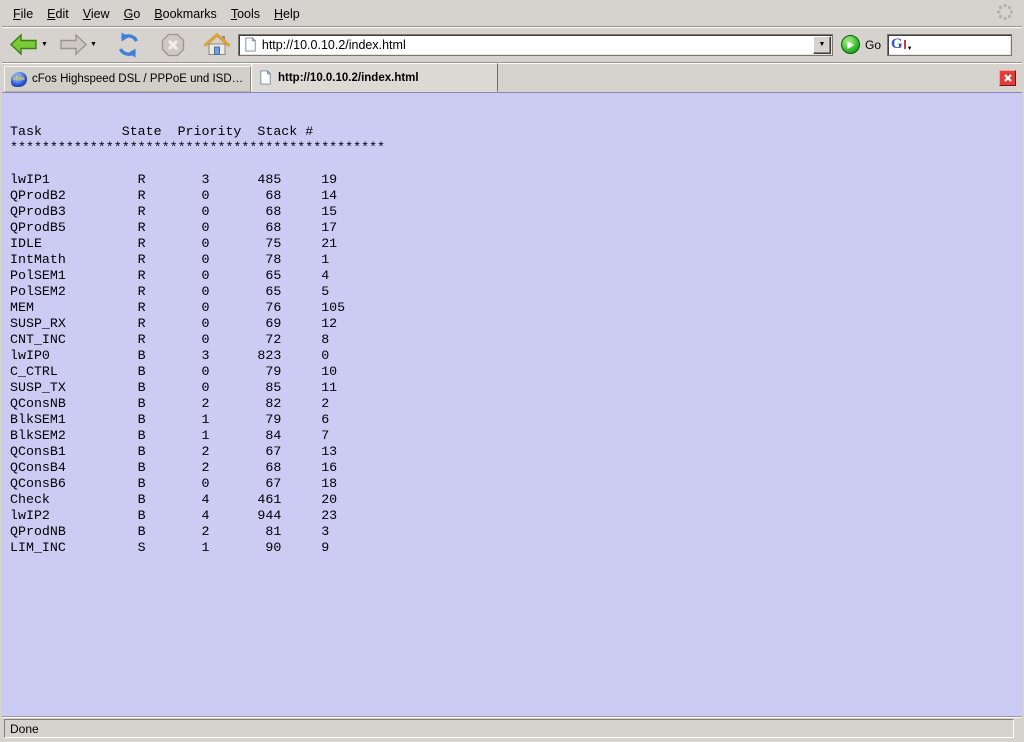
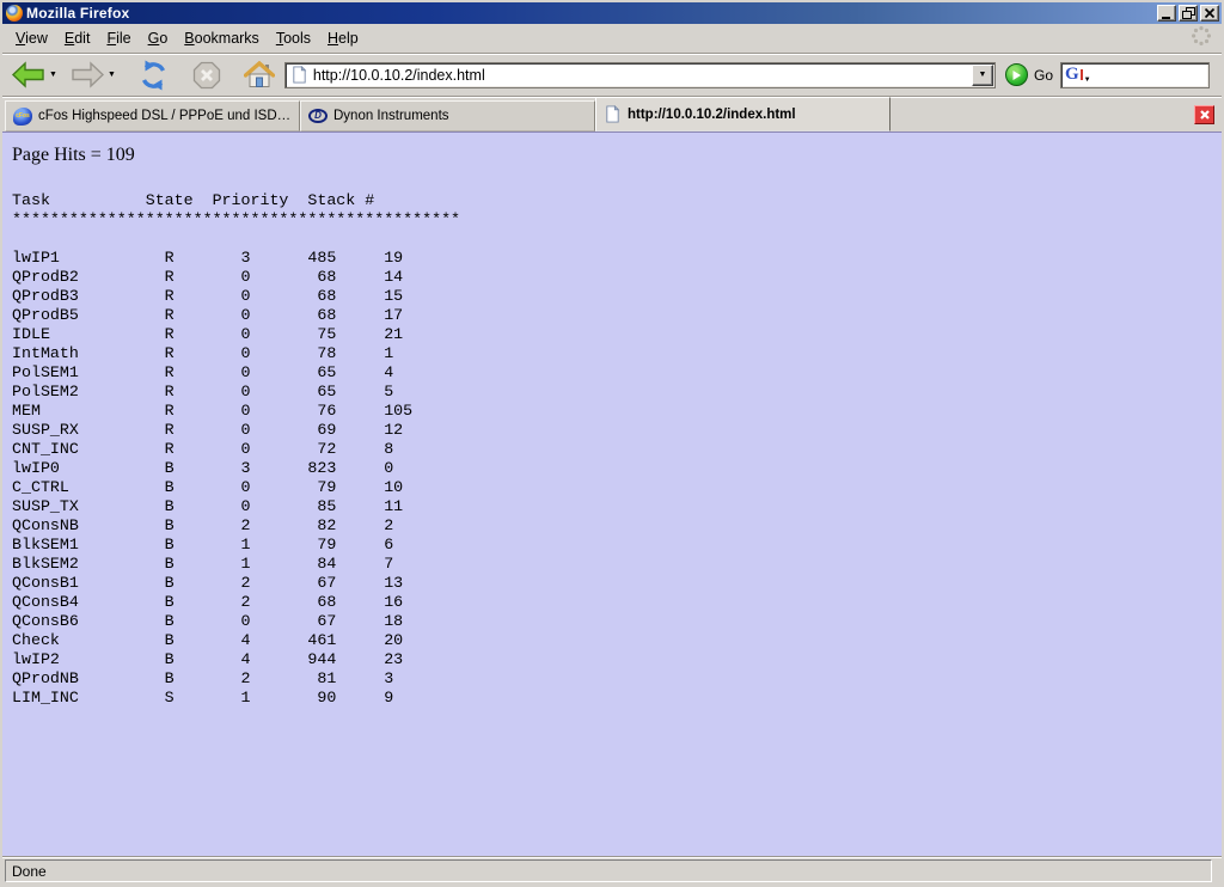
+ Mozilla Firefox
- File
+ View
  Edit
- View
+ File
  Go
  Bookmarks
  Tools
  Help
  http://10.0.10.2/index.html
  Go
  G
  cFos Highspeed DSL / PPPoE und ISDN
+ D
+ Dynon Instruments
  http://10.0.10.2/index.html
+ Page Hits = 109
  Task State Priority Stack #
  ***********************************************
  lwIP1 R 3 485 19
  QProdB2 R 0 68 14
  QProdB3 R 0 68 15
  QProdB5 R 0 68 17
  IDLE R 0 75 21
  IntMath R 0 78 1
  PolSEM1 R 0 65 4
  PolSEM2 R 0 65 5
  MEM R 0 76 105
  SUSP_RX R 0 69 12
  CNT_INC R 0 72 8
  lwIP0 B 3 823 0
  C_CTRL B 0 79 10
  SUSP_TX B 0 85 11
  QConsNB B 2 82 2
  BlkSEM1 B 1 79 6
  BlkSEM2 B 1 84 7
  QConsB1 B 2 67 13
  QConsB4 B 2 68 16
  QConsB6 B 0 67 18
  Check B 4 461 20
  lwIP2 B 4 944 23
  QProdNB B 2 81 3
  LIM_INC S 1 90 9
  Done
